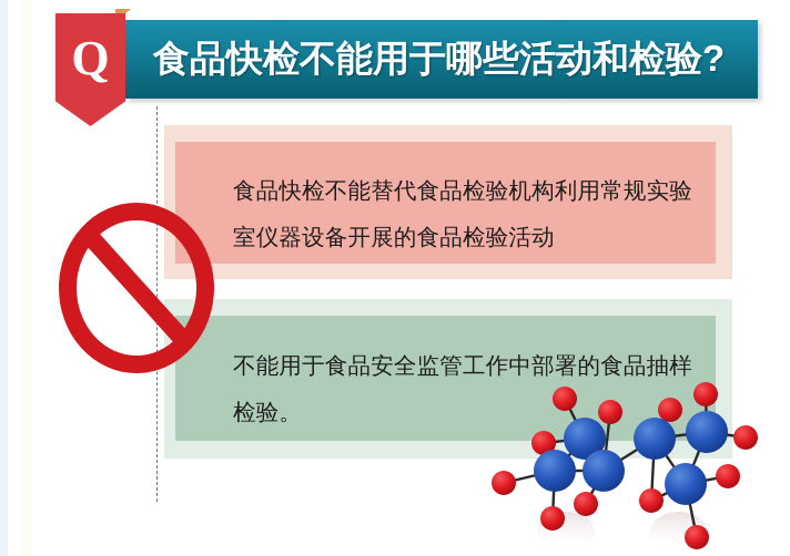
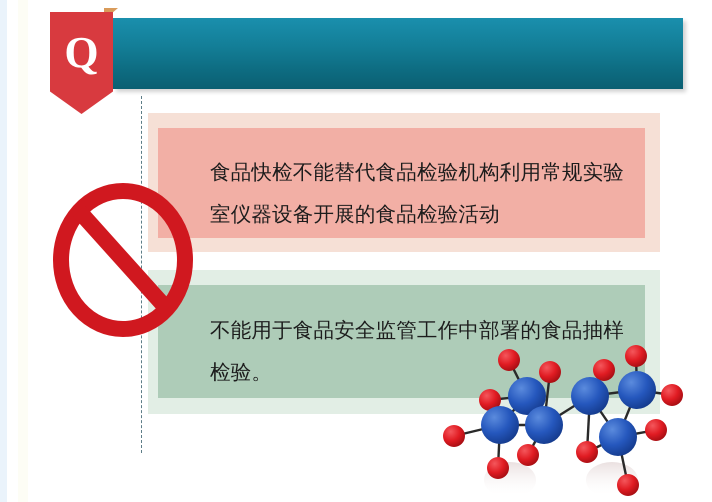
  Q
- 食品快检不能用于哪些活动和检验?
  食品快检不能替代食品检验机构利用常规实验室仪器设备开展的食品检验活动
  不能用于食品安全监管工作中部署的食品抽样检验。
